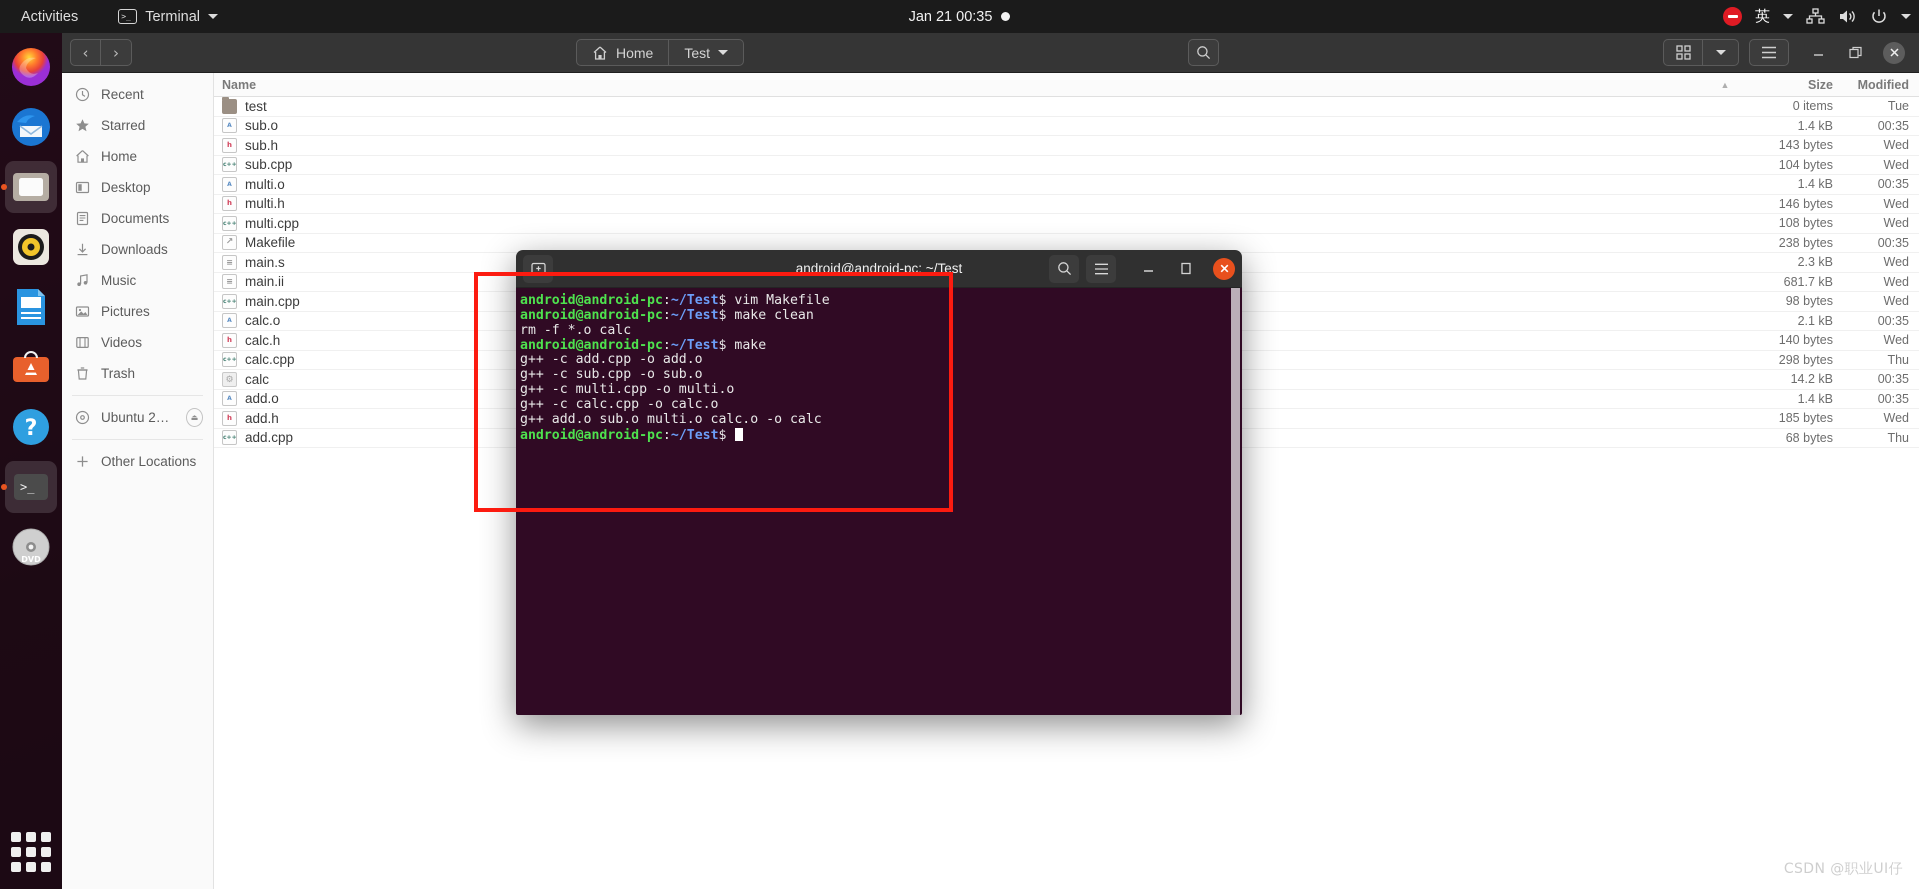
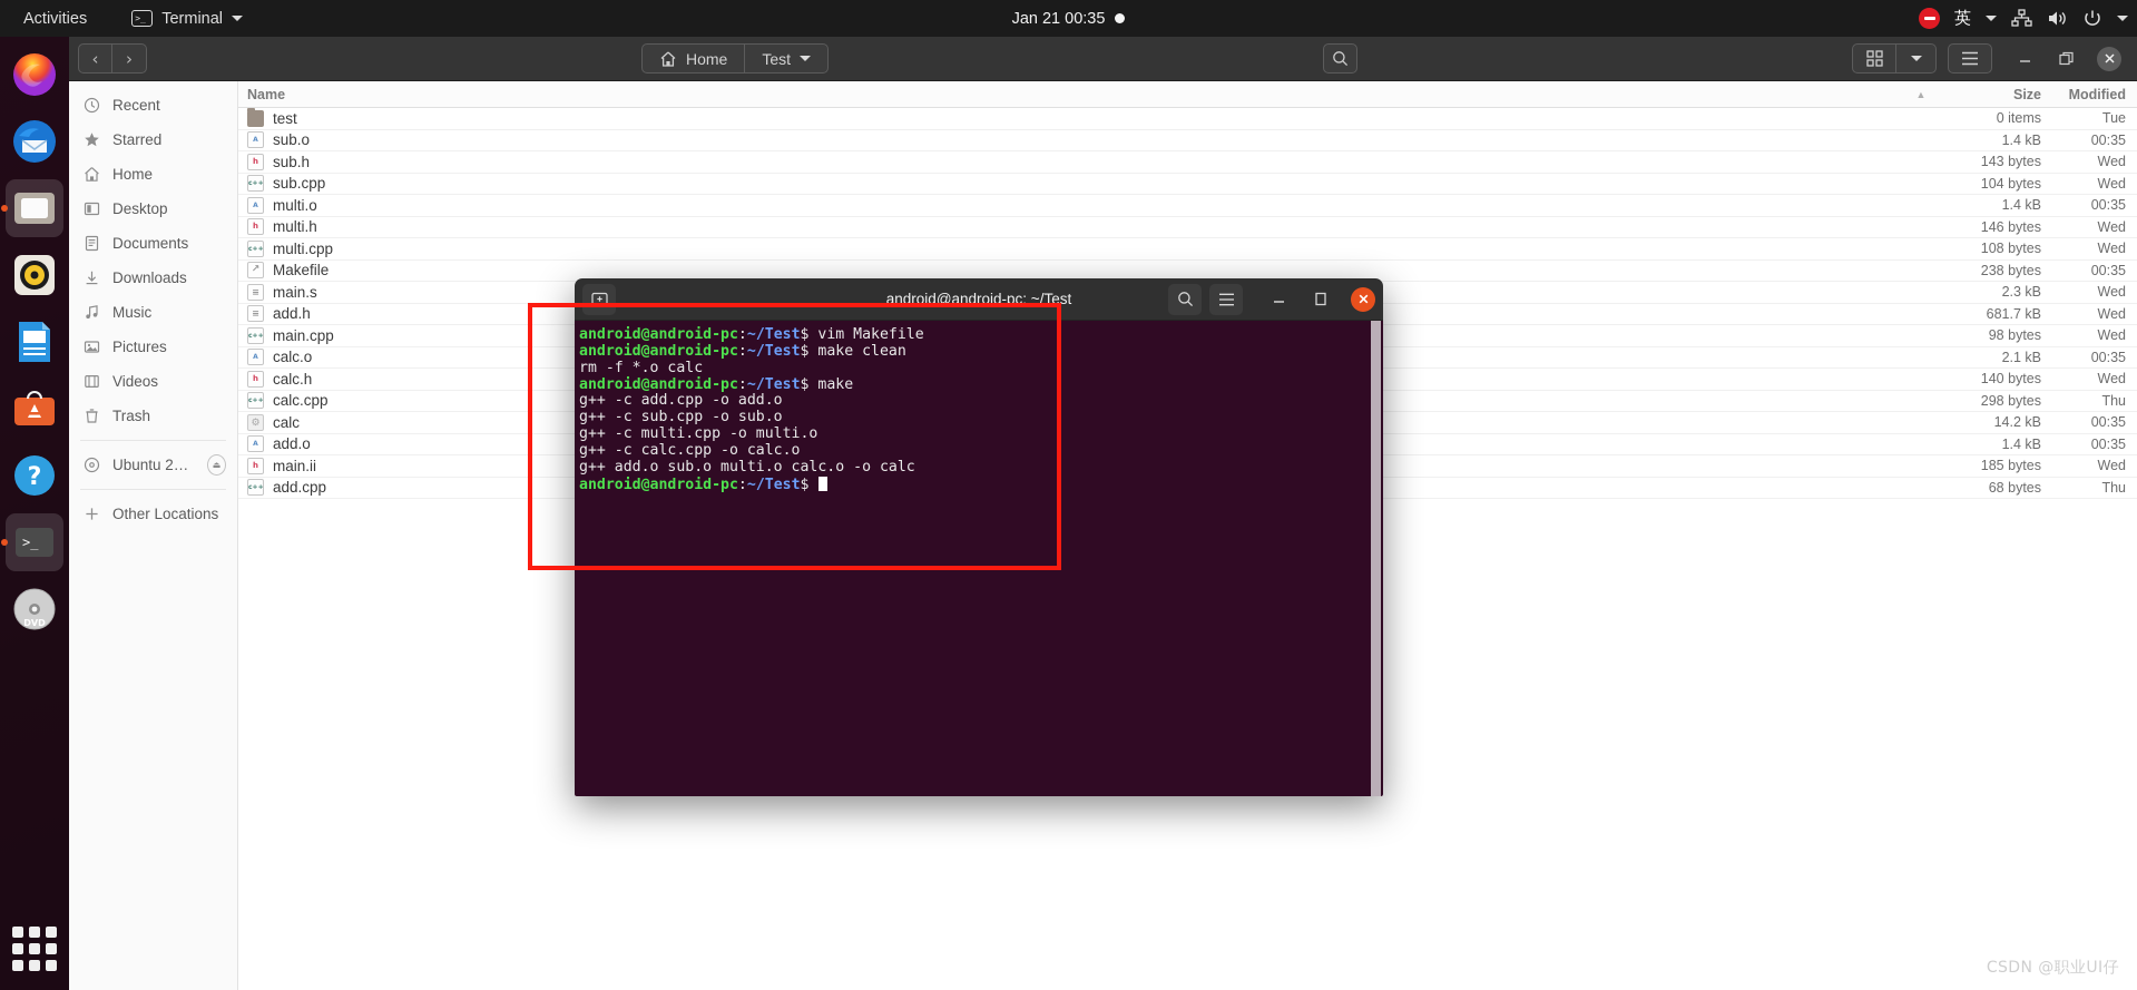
  Activities
  >_
  Terminal
  Jan 21 00:35
  英
  ?
  >_
  DVD
  ‹
  ›
  Home
  Test
  Recent
  Starred
  Home
  Desktop
  Documents
  Downloads
  Music
  Pictures
  Videos
  Trash
  Ubuntu 20.0
  ⏏
  Other Locations
  Name
  ▲
  Size
  Modified
  test
  0 items
  Tue
  sub.o
  1.4 kB
  00:35
  h
  sub.h
  143 bytes
  Wed
  sub.cpp
  104 bytes
  Wed
  multi.o
  1.4 kB
  00:35
  h
  multi.h
  146 bytes
  Wed
  multi.cpp
  108 bytes
  Wed
  ↗
  Makefile
  238 bytes
  00:35
  ≡
  main.s
  2.3 kB
  Wed
  ≡
- main.ii
+ add.h
  681.7 kB
  Wed
  main.cpp
  98 bytes
  Wed
  calc.o
  2.1 kB
  00:35
  h
  calc.h
  140 bytes
  Wed
  calc.cpp
  298 bytes
  Thu
  ⚙
  calc
  14.2 kB
  00:35
  add.o
  1.4 kB
  00:35
  h
- add.h
+ main.ii
  185 bytes
  Wed
  add.cpp
  68 bytes
  Thu
  android@android-pc: ~/Test
  android@android-pc:~/Test$ vim Makefile
  android@android-pc:~/Test$ make clean
  rm -f *.o calc
  android@android-pc:~/Test$ make
  g++ -c add.cpp -o add.o
  g++ -c sub.cpp -o sub.o
  g++ -c multi.cpp -o multi.o
  g++ -c calc.cpp -o calc.o
  g++ add.o sub.o multi.o calc.o -o calc
  android@android-pc:~/Test$
  CSDN @职业UI仔
